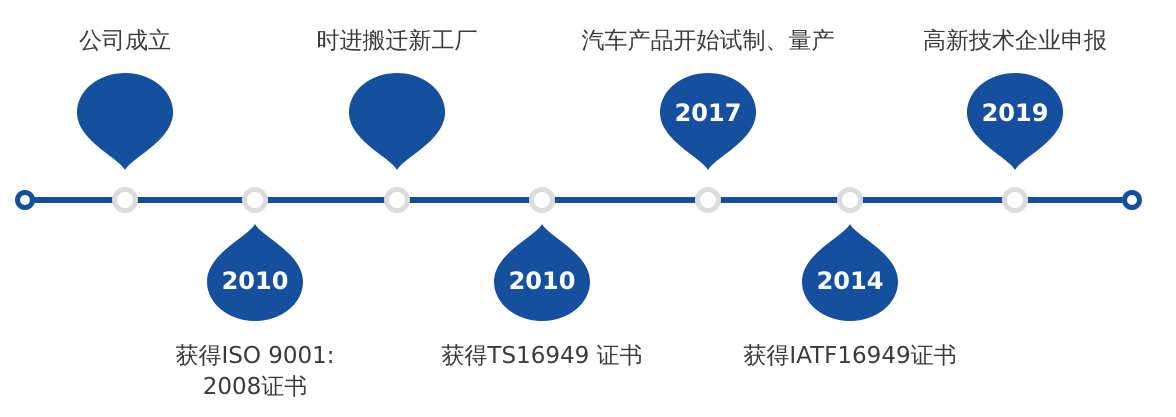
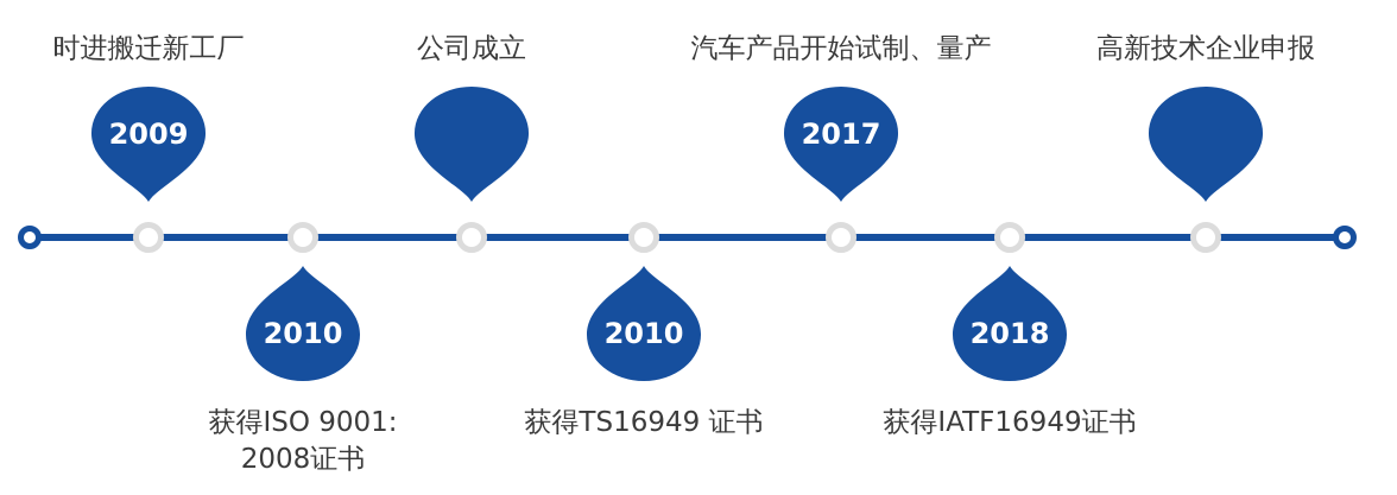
- 公司成立
+ 时进搬迁新工厂
+ 2009
  获得ISO 9001:
  2008证书
  2010
- 时进搬迁新工厂
+ 公司成立
  获得TS16949 证书
  2010
  汽车产品开始试制、量产
  2017
  获得IATF16949证书
- 2014
+ 2018
  高新技术企业申报
- 2019
